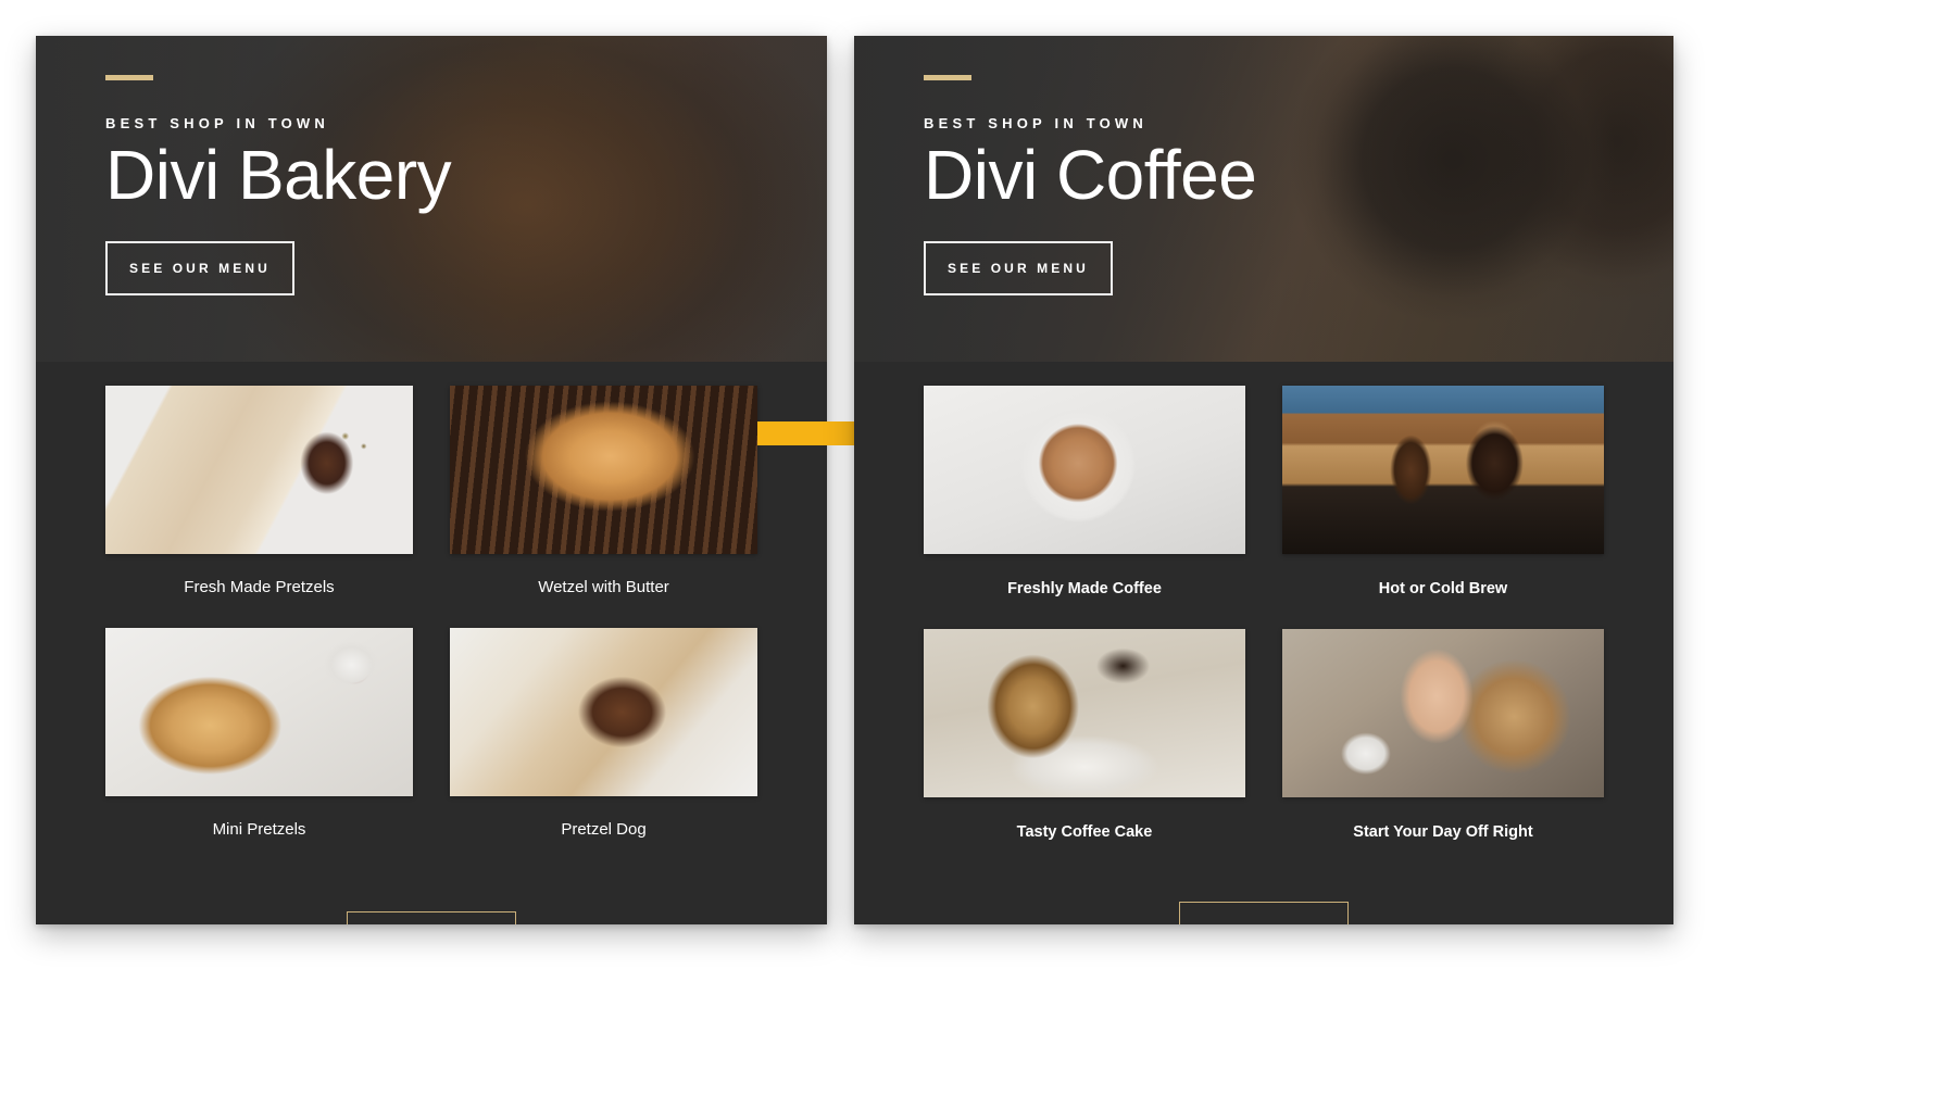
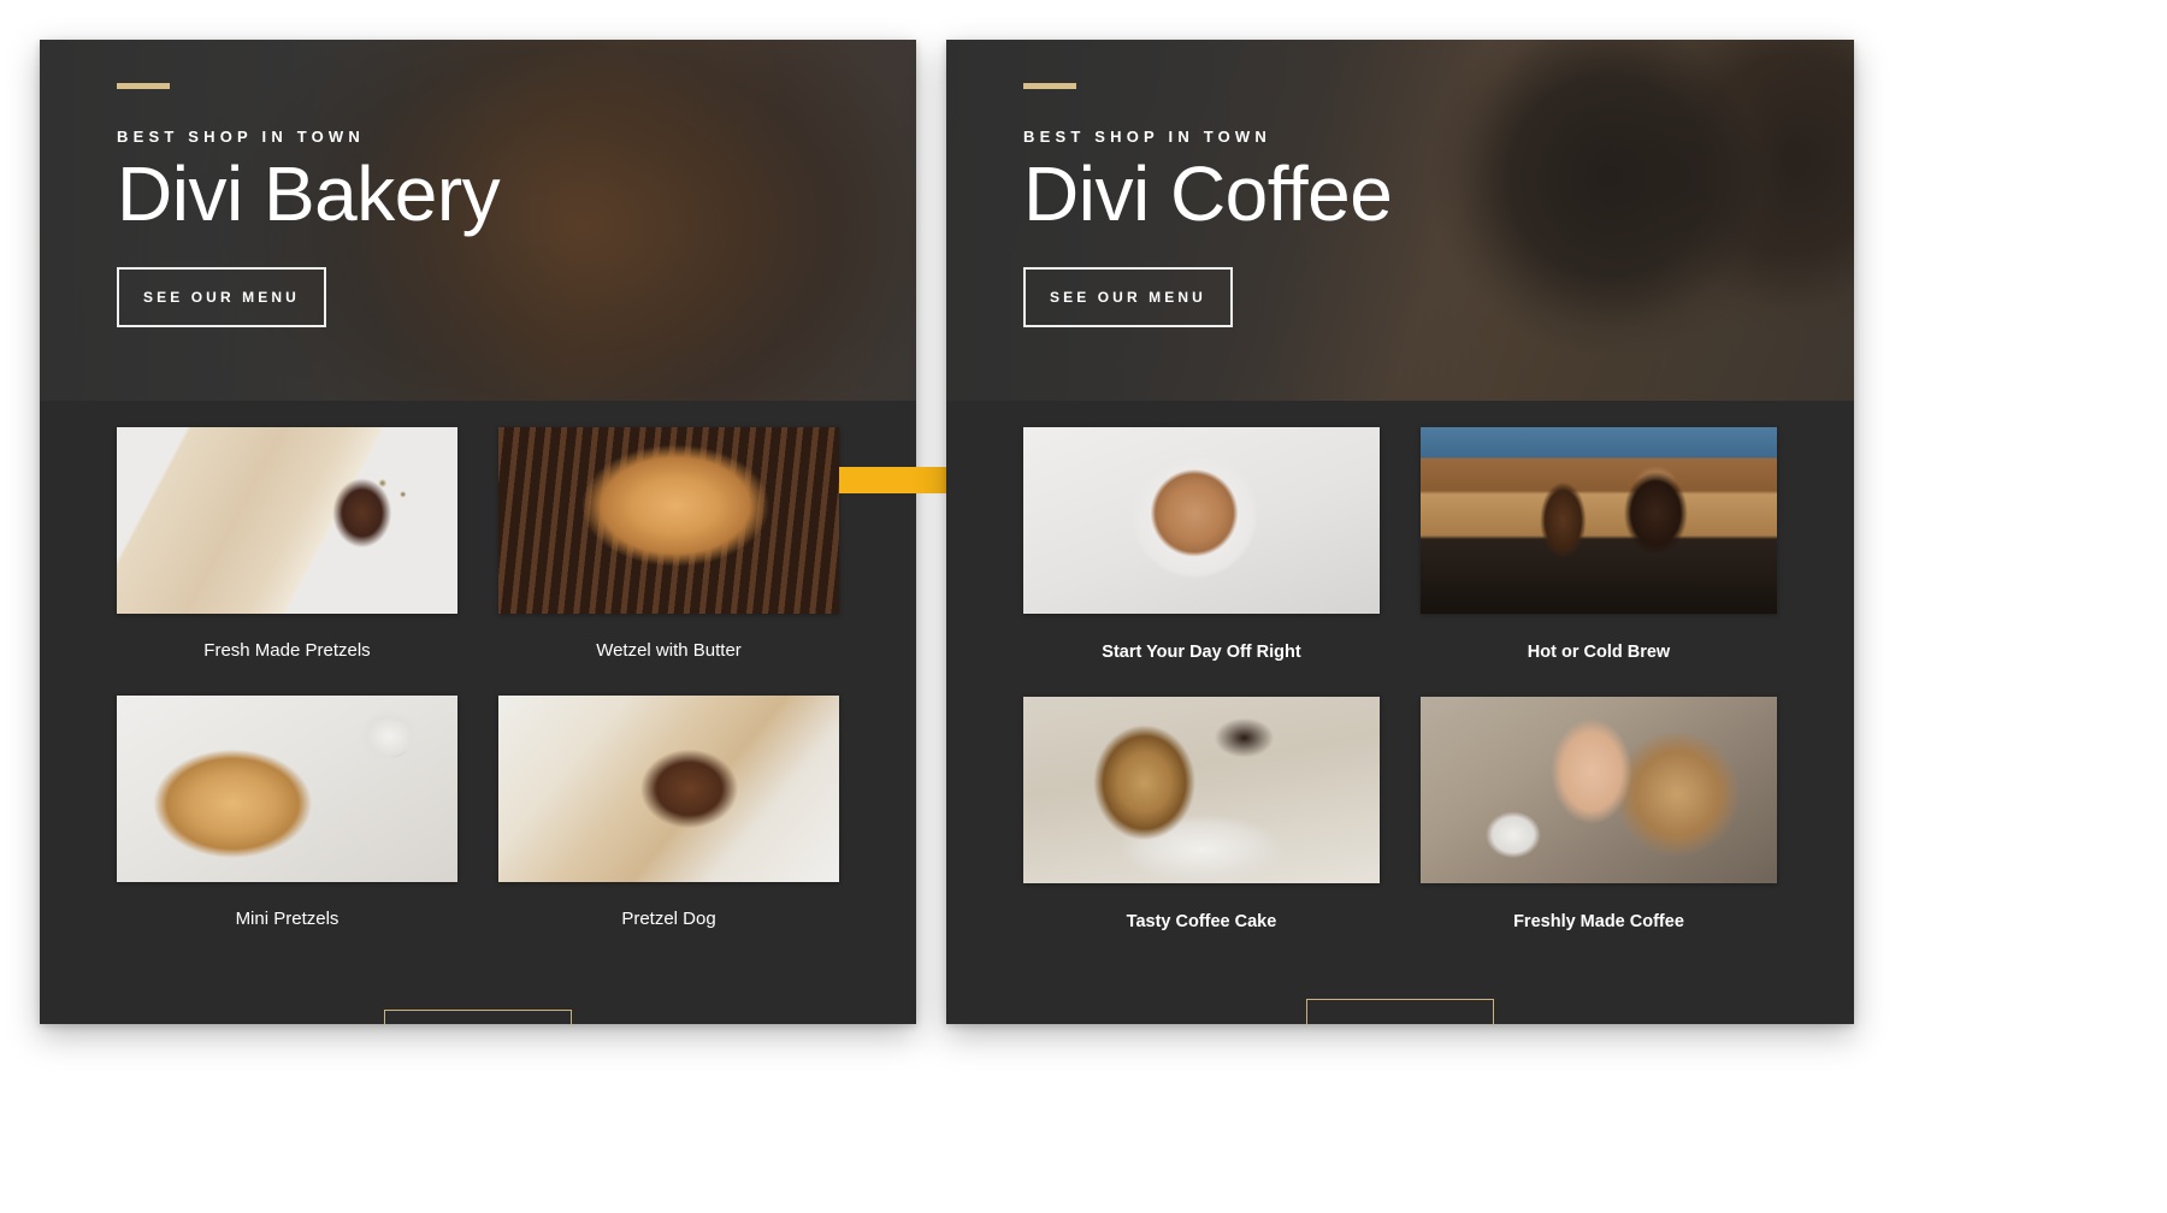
  BEST SHOP IN TOWN
  Divi Bakery
  SEE OUR MENU
  Fresh Made Pretzels
  Wetzel with Butter
  Mini Pretzels
  Pretzel Dog
  BEST SHOP IN TOWN
  Divi Coffee
  SEE OUR MENU
- Freshly Made Coffee
+ Start Your Day Off Right
  Hot or Cold Brew
  Tasty Coffee Cake
- Start Your Day Off Right
+ Freshly Made Coffee
